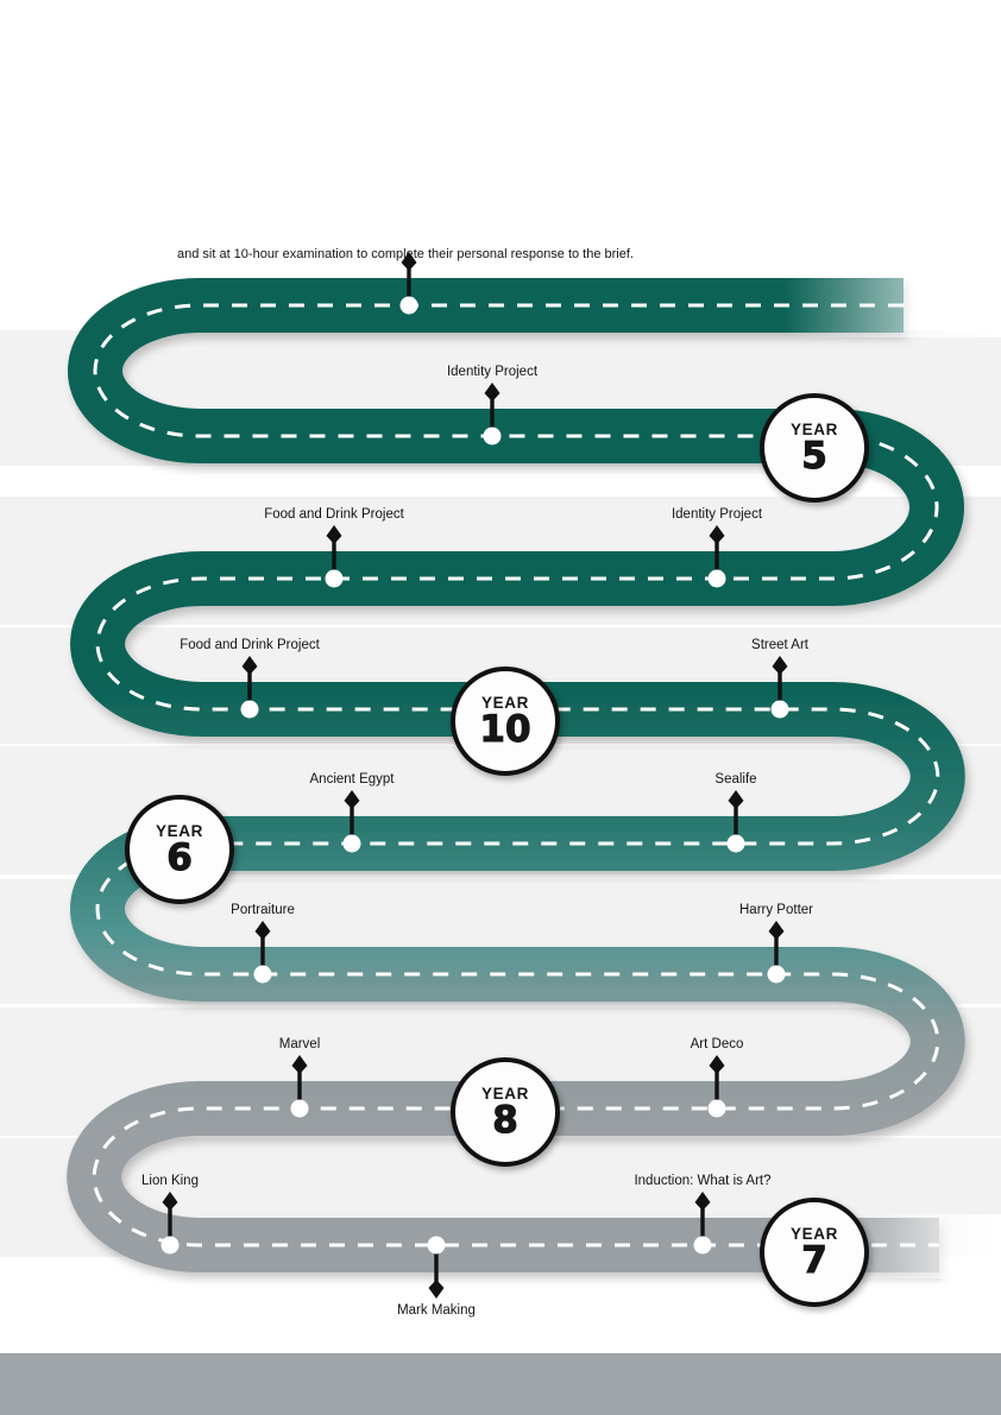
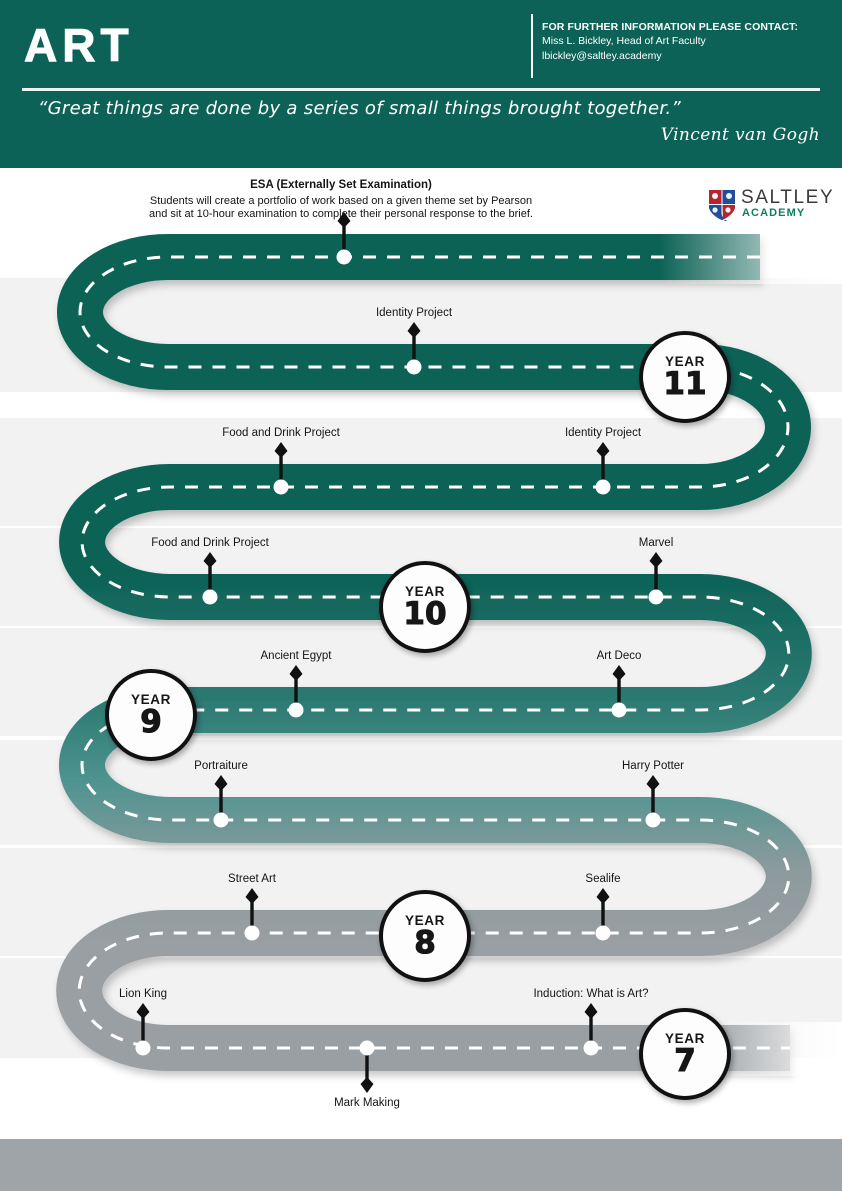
+ ART
+ FOR FURTHER INFORMATION PLEASE CONTACT:
+ Miss L. Bickley, Head of Art Faculty
+ lbickley@saltley.academy
+ “Great things are done by a series of small things brought together.”
+ Vincent van Gogh
+ ESA (Externally Set Examination)
+ Students will create a portfolio of work based on a given theme set by Pearson
  and sit at 10-hour examination to complte their personal response to the brief.
+ SALTLEY
+ ACADEMY
  Identity Project
  Food and Drink Project
  Identity Project
  Food and Drink Project
- Street Art
+ Marvel
  Ancient Egypt
- Sealife
+ Art Deco
  Portraiture
  Harry Potter
- Marvel
+ Street Art
- Art Deco
+ Sealife
  Lion King
  Induction: What is Art?
  Mark Making
  YEAR
- 5
+ 11
  YEAR
  10
  YEAR
- 6
+ 9
  YEAR
  8
  YEAR
  7
